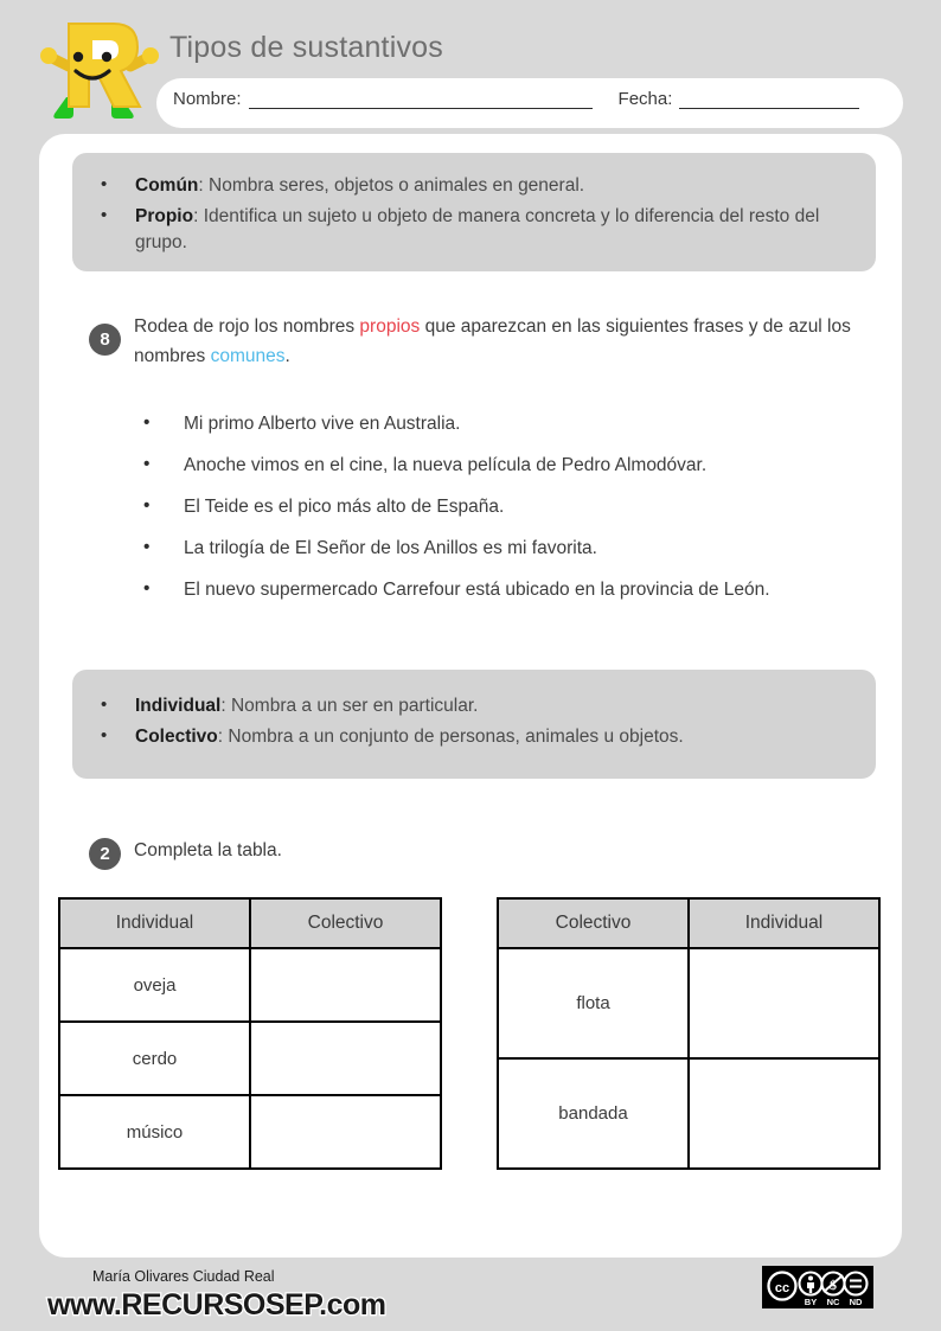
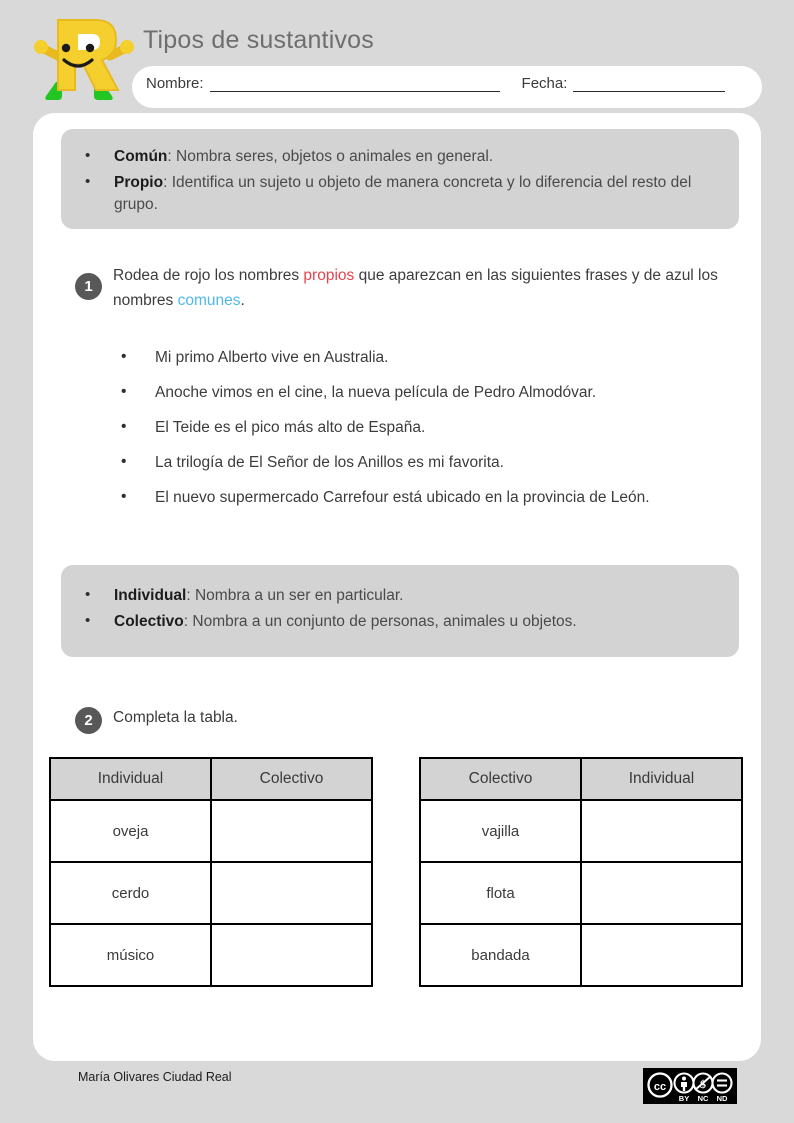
  Tipos de sustantivos
  Nombre: Fecha:
  Común: Nombra seres, objetos o animales en general.
  Propio: Identifica un sujeto u objeto de manera concreta y lo diferencia del resto del grupo.
- 8
+ 1
  Rodea de rojo los nombres propios que aparezcan en las siguientes frases y de azul los nombres comunes.
  Mi primo Alberto vive en Australia.
  Anoche vimos en el cine, la nueva película de Pedro Almodóvar.
  El Teide es el pico más alto de España.
  La trilogía de El Señor de los Anillos es mi favorita.
  El nuevo supermercado Carrefour está ubicado en la provincia de León.
  Individual: Nombra a un ser en particular.
  Colectivo: Nombra a un conjunto de personas, animales u objetos.
  2
  Completa la tabla.
  Individual	Colectivo
  oveja
  cerdo
  músico
  Colectivo	Individual
+ vajilla
  flota
  bandada
  María Olivares Ciudad Real
- www.RECURSOSEP.com
  cc
  BY
  NC
  ND
